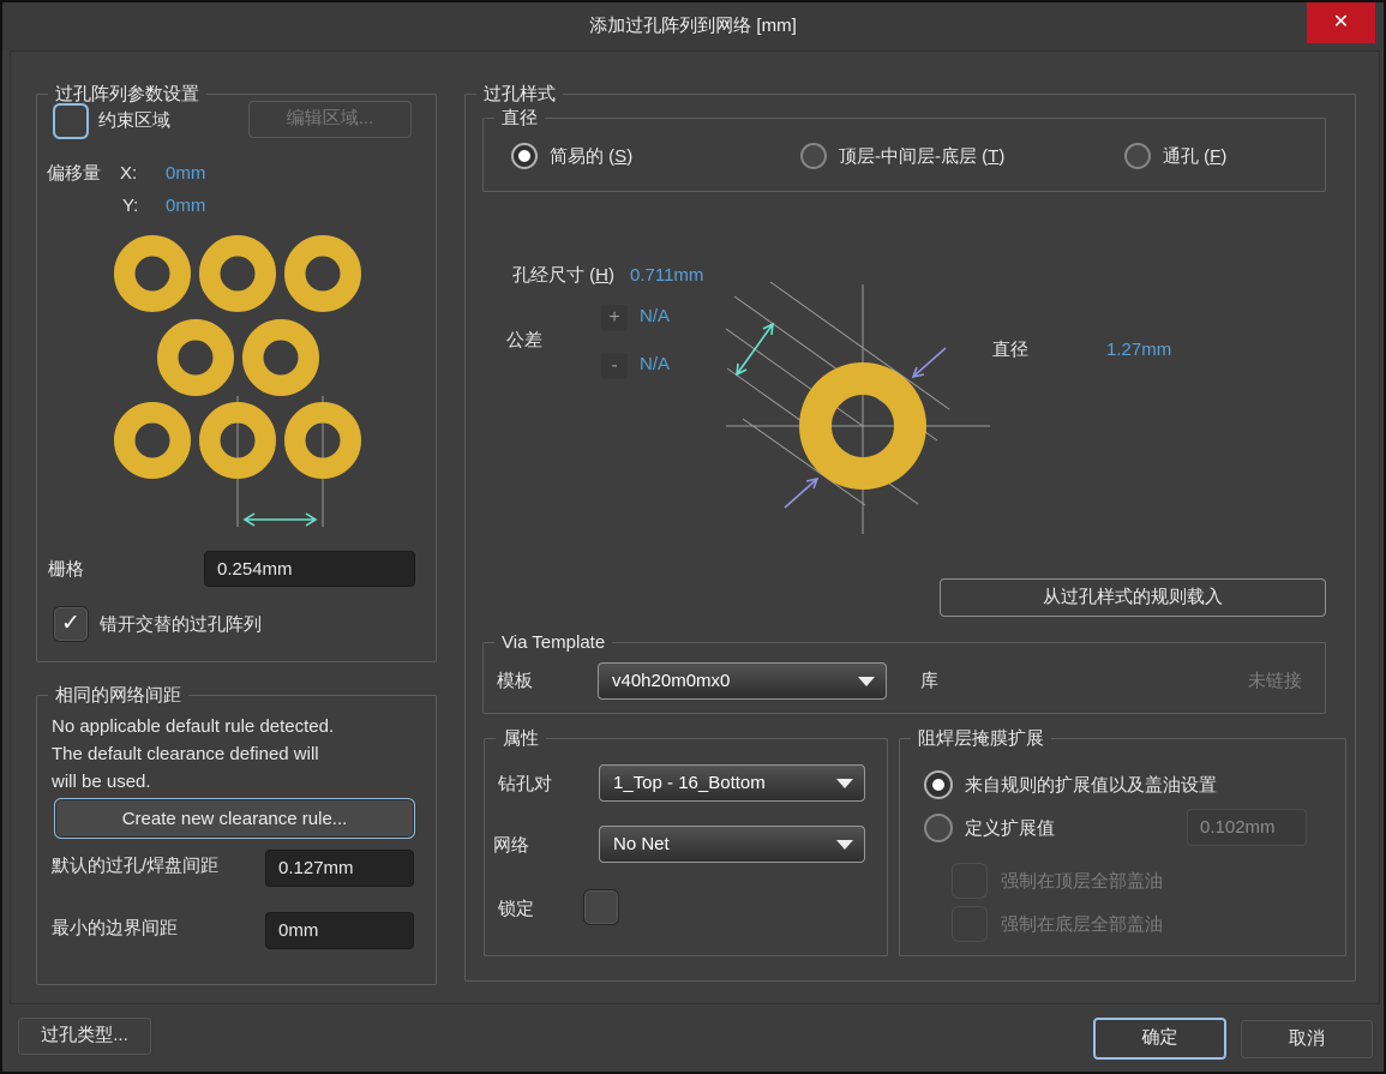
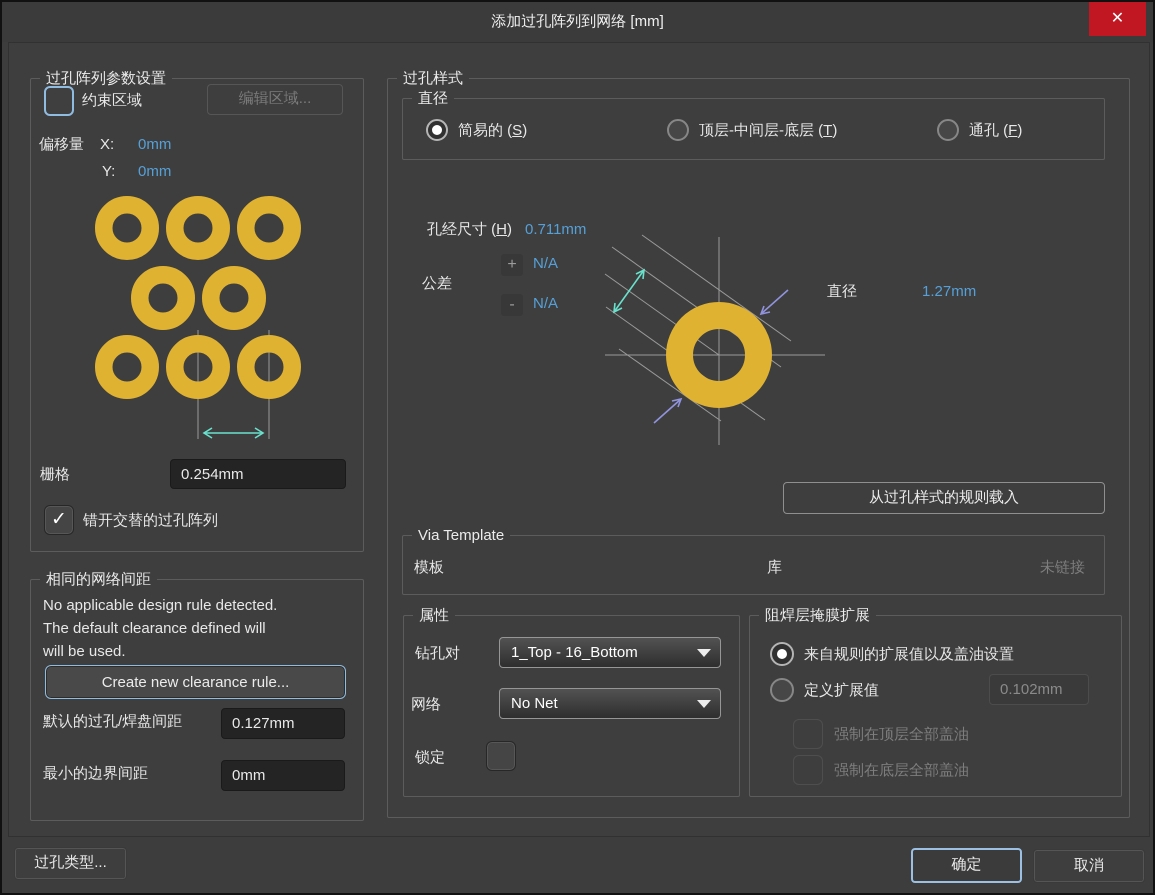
  添加过孔阵列到网络 [mm]
  ✕
  过孔阵列参数设置
  约束区域
  编辑区域...
  偏移量
  X:
  0mm
  Y:
  0mm
  栅格
  0.254mm
  ✓
  错开交替的过孔阵列
  相同的网络间距
- No applicable default rule detected.
+ No applicable design rule detected.
  The default clearance defined will
  will be used.
  Create new clearance rule...
  默认的过孔/焊盘间距
  0.127mm
  最小的边界间距
  0mm
  过孔样式
  直径
  简易的 (S)
  顶层-中间层-底层 (T)
  通孔 (F)
  孔经尺寸 (H)
  0.711mm
  公差
  +
  N/A
  -
  N/A
  直径
  1.27mm
  从过孔样式的规则载入
  Via Template
  模板
- v40h20m0mx0
  库
  未链接
  属性
  钻孔对
  1_Top - 16_Bottom
  网络
  No Net
  锁定
  阻焊层掩膜扩展
  来自规则的扩展值以及盖油设置
  定义扩展值
  0.102mm
  强制在顶层全部盖油
  强制在底层全部盖油
  过孔类型...
  确定
  取消
